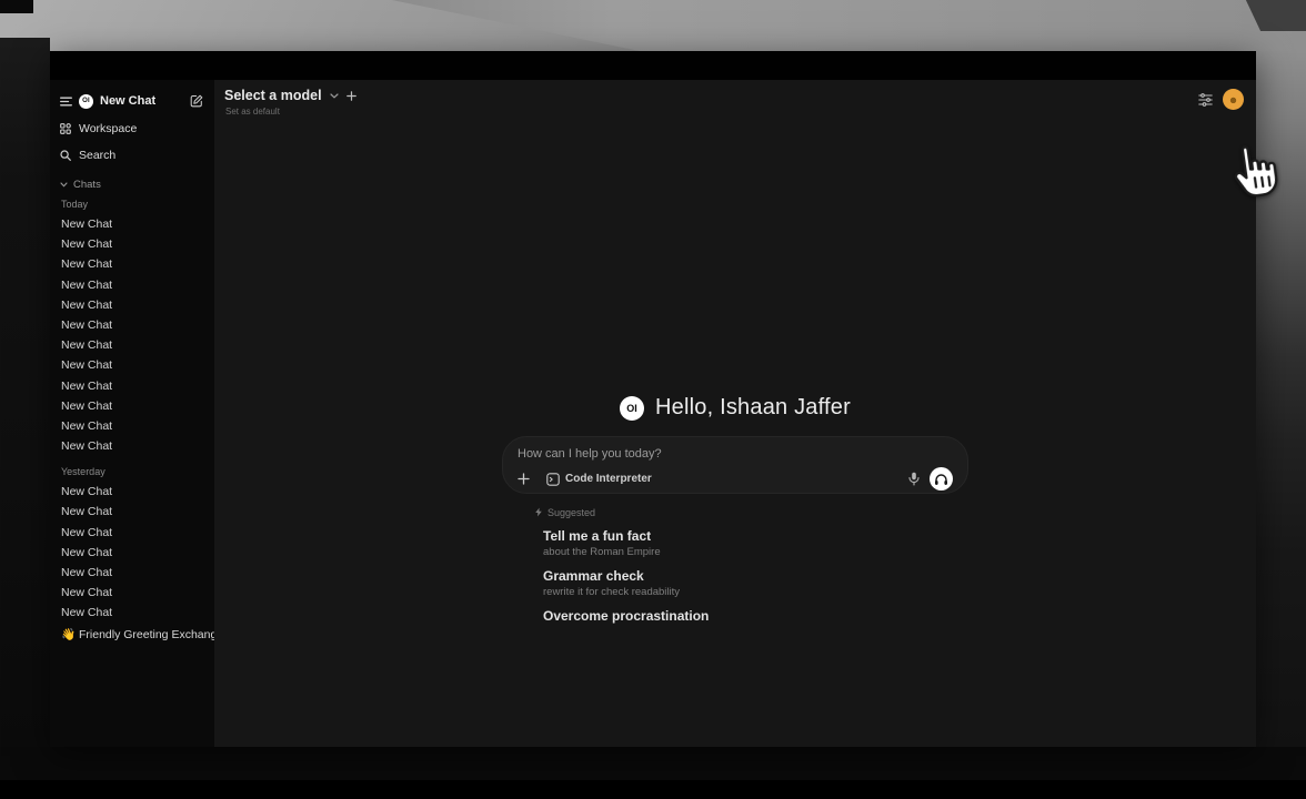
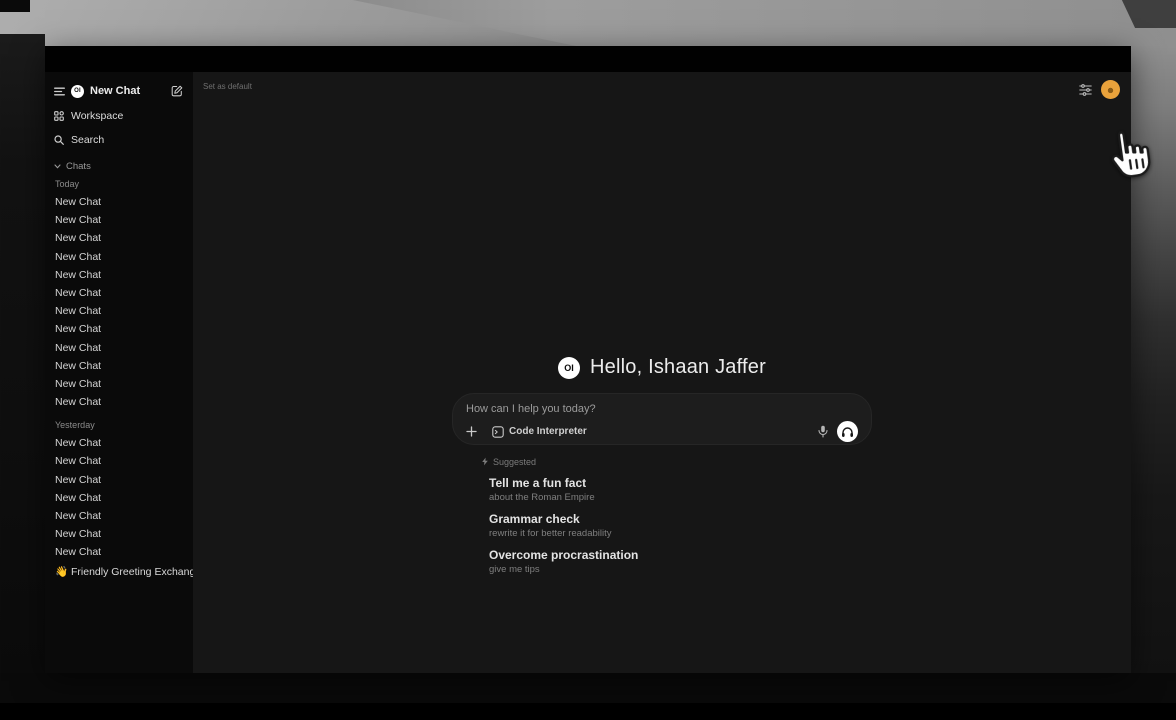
  New Chat
  Workspace
  Search
  Chats
  Today
  New Chat
  New Chat
  New Chat
  New Chat
  New Chat
  New Chat
  New Chat
  New Chat
  New Chat
  New Chat
  New Chat
  New Chat
  Yesterday
  New Chat
  New Chat
  New Chat
  New Chat
  New Chat
  New Chat
  New Chat
  👋 Friendly Greeting Exchan
- Select a model
  Set as default
  OI
  Hello, Ishaan Jaffer
  How can I help you today?
  Code Interpreter
  Suggested
  Tell me a fun fact
  about the Roman Empire
  Grammar check
- rewrite it for check readability
+ rewrite it for better readability
  Overcome procrastination
+ give me tips
